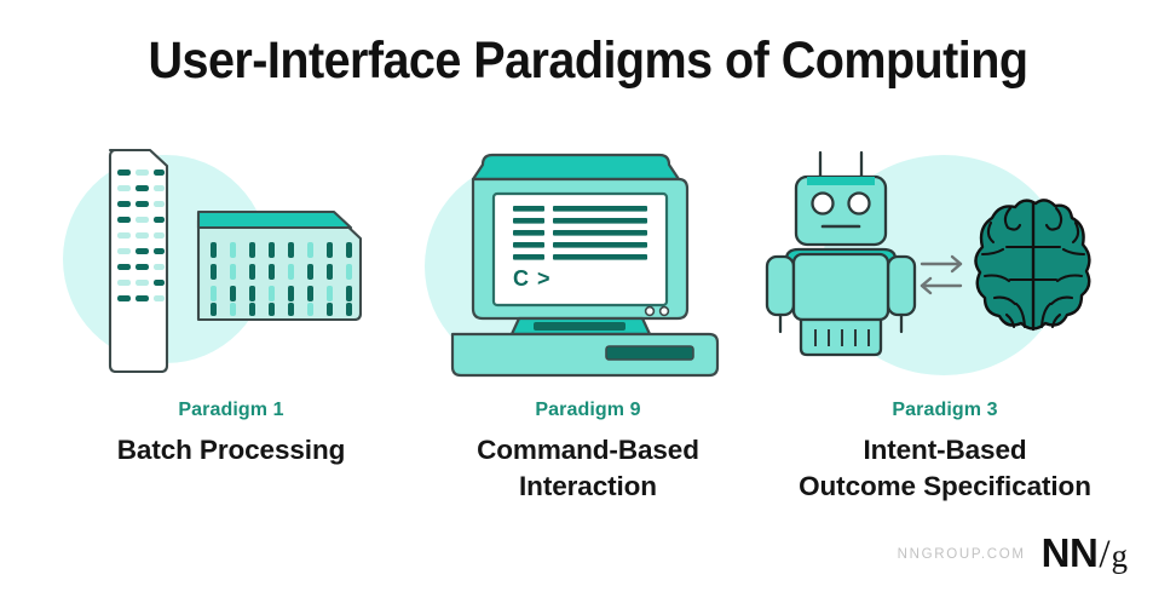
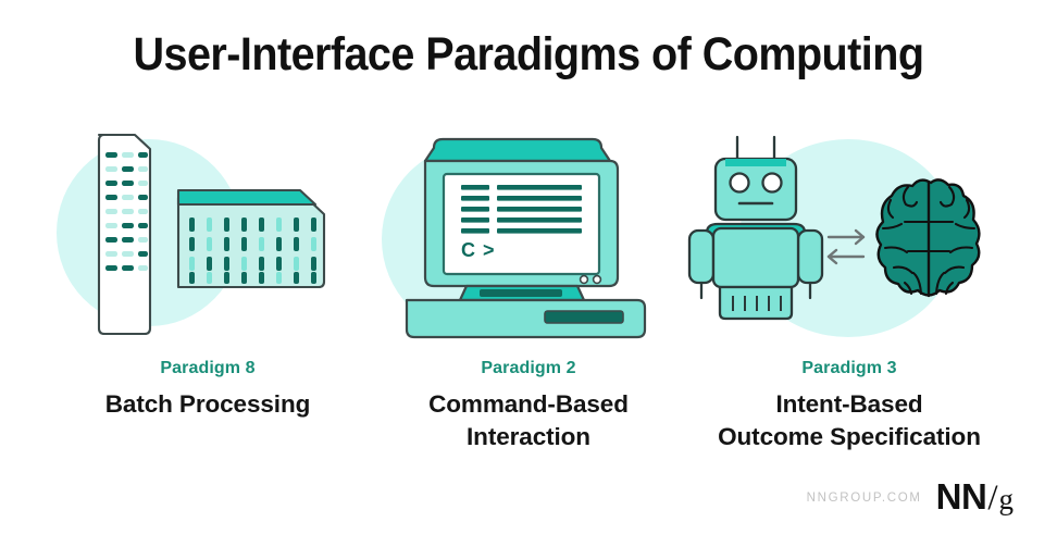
  User-Interface Paradigms of Computing
- Paradigm 1
+ Paradigm 8
  Batch Processing
  C >
- Paradigm 9
+ Paradigm 2
  Command-Based
  Interaction
  Paradigm 3
  Intent-Based
  Outcome Specification
  NNGROUP.COM
  NN
  /
  g
